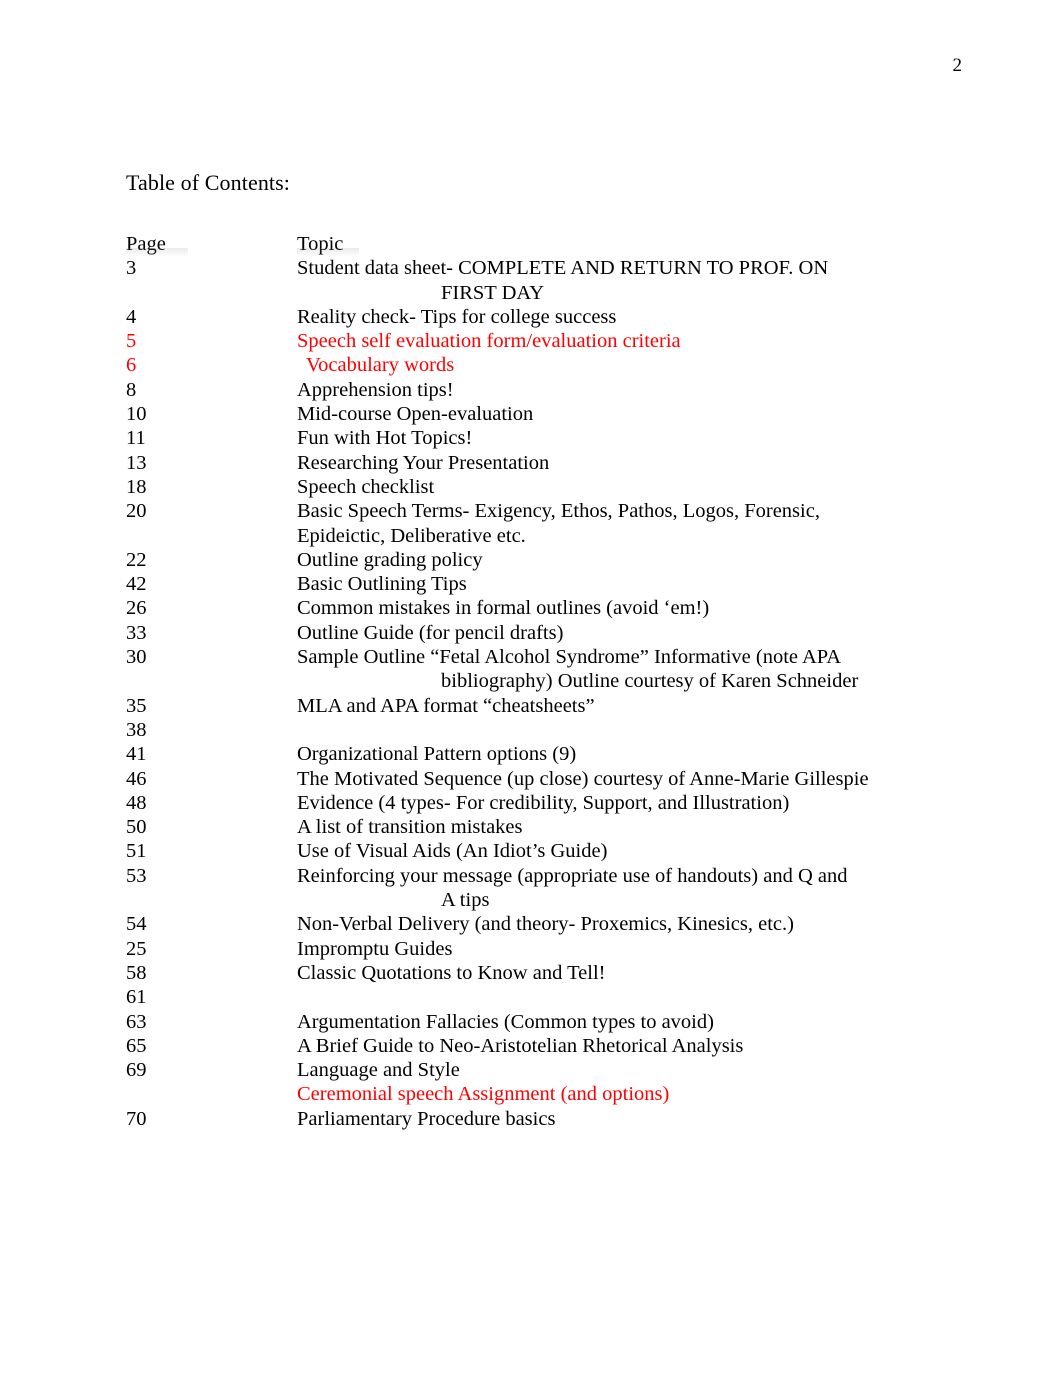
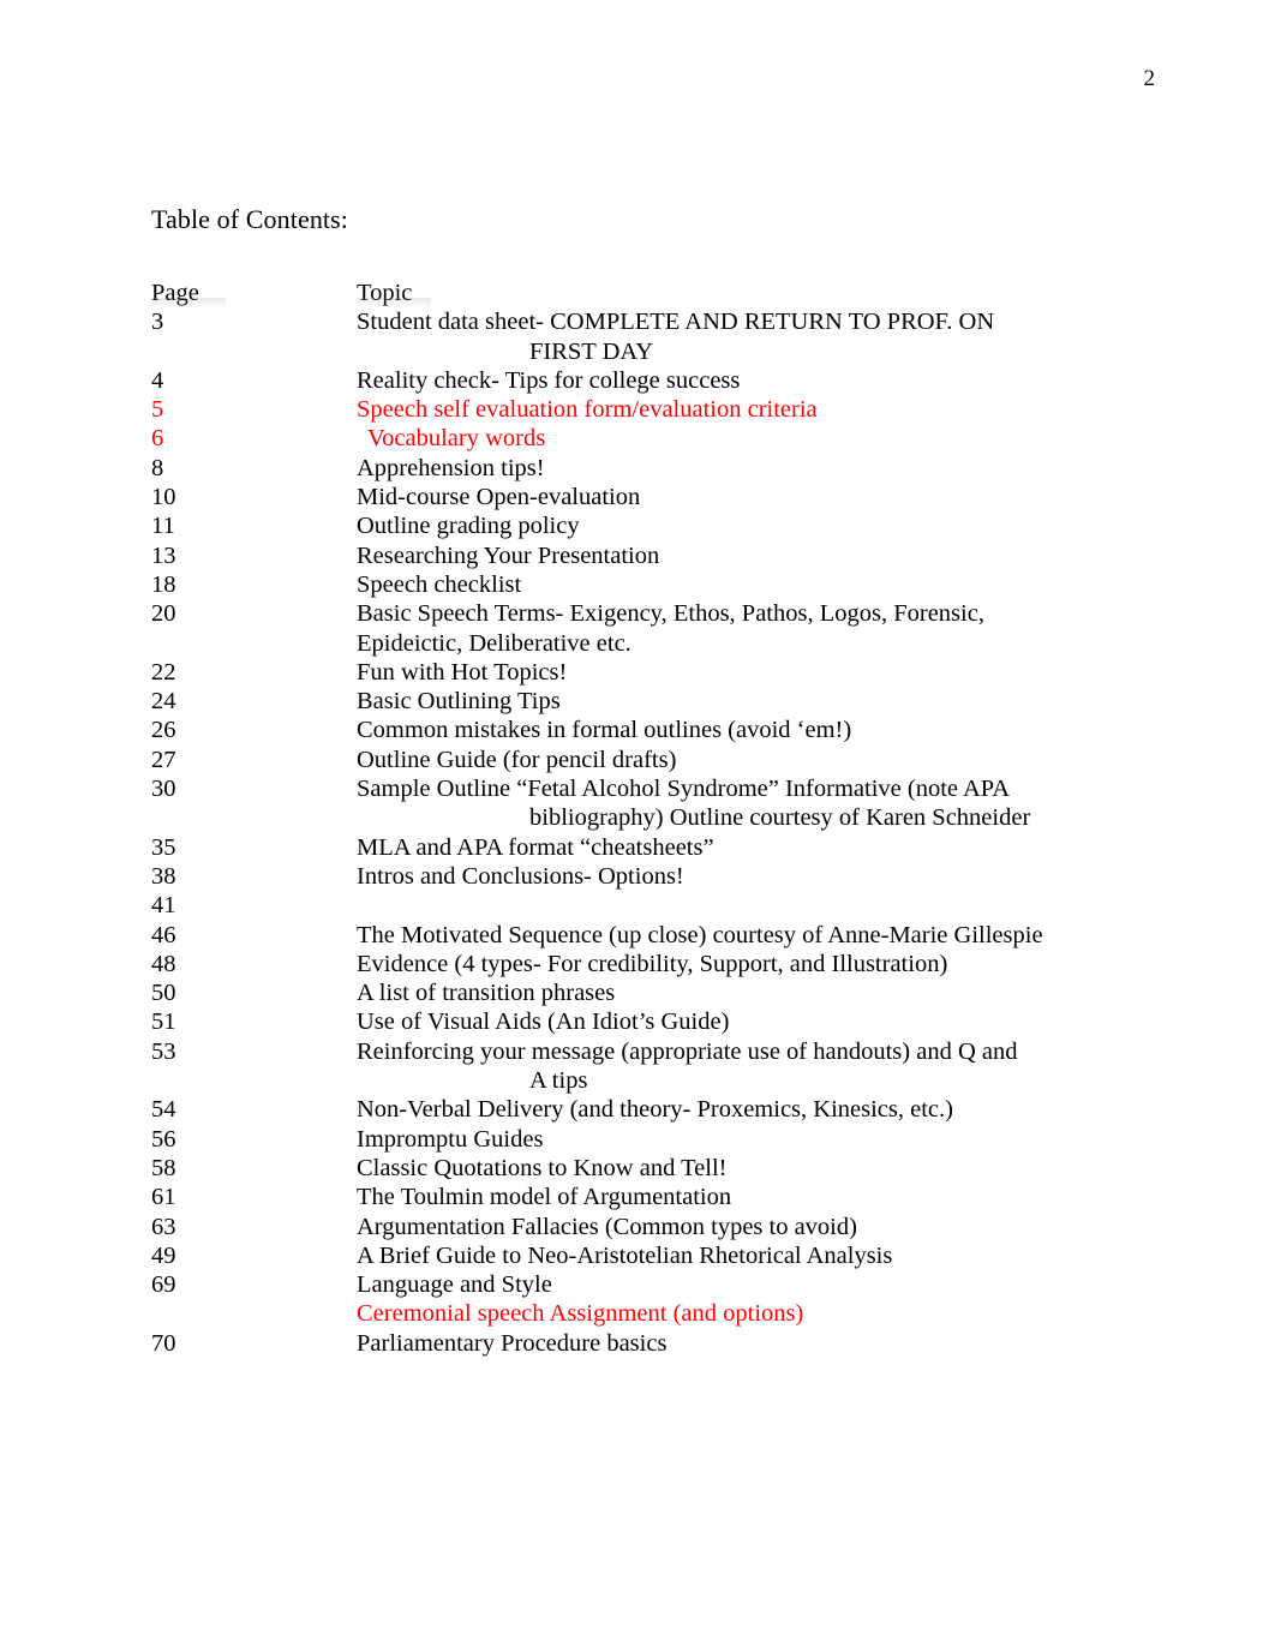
  2
  Table of Contents:
  Page
  Topic
  3
  Student data sheet- COMPLETE AND RETURN TO PROF. ON
  FIRST DAY
  4
  Reality check- Tips for college success
  5
  Speech self evaluation form/evaluation criteria
  6
  Vocabulary words
  8
  Apprehension tips!
  10
  Mid-course Open-evaluation
  11
- Fun with Hot Topics!
+ Outline grading policy
  13
  Researching Your Presentation
  18
  Speech checklist
  20
  Basic Speech Terms- Exigency, Ethos, Pathos, Logos, Forensic,
  Epideictic, Deliberative etc.
  22
- Outline grading policy
+ Fun with Hot Topics!
- 42
+ 24
  Basic Outlining Tips
  26
  Common mistakes in formal outlines (avoid ‘em!)
- 33
+ 27
  Outline Guide (for pencil drafts)
  30
  Sample Outline “Fetal Alcohol Syndrome” Informative (note APA
  bibliography) Outline courtesy of Karen Schneider
  35
  MLA and APA format “cheatsheets”
  38
+ Intros and Conclusions- Options!
  41
- Organizational Pattern options (9)
  46
  The Motivated Sequence (up close) courtesy of Anne-Marie Gillespie
  48
  Evidence (4 types- For credibility, Support, and Illustration)
  50
- A list of transition mistakes
+ A list of transition phrases
  51
  Use of Visual Aids (An Idiot’s Guide)
  53
  Reinforcing your message (appropriate use of handouts) and Q and
  A tips
  54
  Non-Verbal Delivery (and theory- Proxemics, Kinesics, etc.)
- 25
+ 56
  Impromptu Guides
  58
  Classic Quotations to Know and Tell!
  61
+ The Toulmin model of Argumentation
  63
  Argumentation Fallacies (Common types to avoid)
- 65
+ 49
  A Brief Guide to Neo-Aristotelian Rhetorical Analysis
  69
  Language and Style
  Ceremonial speech Assignment (and options)
  70
  Parliamentary Procedure basics
